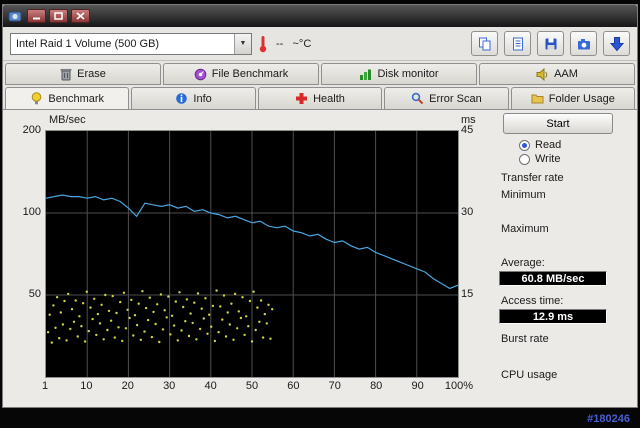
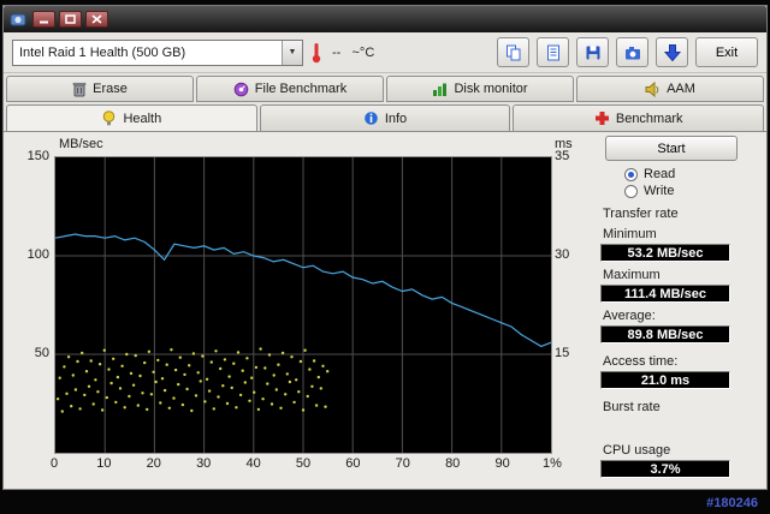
- Intel Raid 1 Volume (500 GB)
+ Intel Raid 1 Health (500 GB)
  -- ~°C
+ Exit
  Erase
  File Benchmark
  Disk monitor
  AAM
- Benchmark
+ Health
  Info
- Health
+ Benchmark
- Error Scan
- Folder Usage
  MB/sec
  ms
- 200
+ 150
  100
  50
- 45
+ 35
  30
  15
- 1
+ 0
  10
  20
  30
  40
  50
  60
  70
  80
  90
- 100%
+ 1%
  Start
  Read
  Write
  Transfer rate
  Minimum
+ 53.2 MB/sec
  Maximum
+ 111.4 MB/sec
  Average:
- 60.8 MB/sec
+ 89.8 MB/sec
  Access time:
- 12.9 ms
+ 21.0 ms
  Burst rate
  CPU usage
+ 3.7%
  #180246
